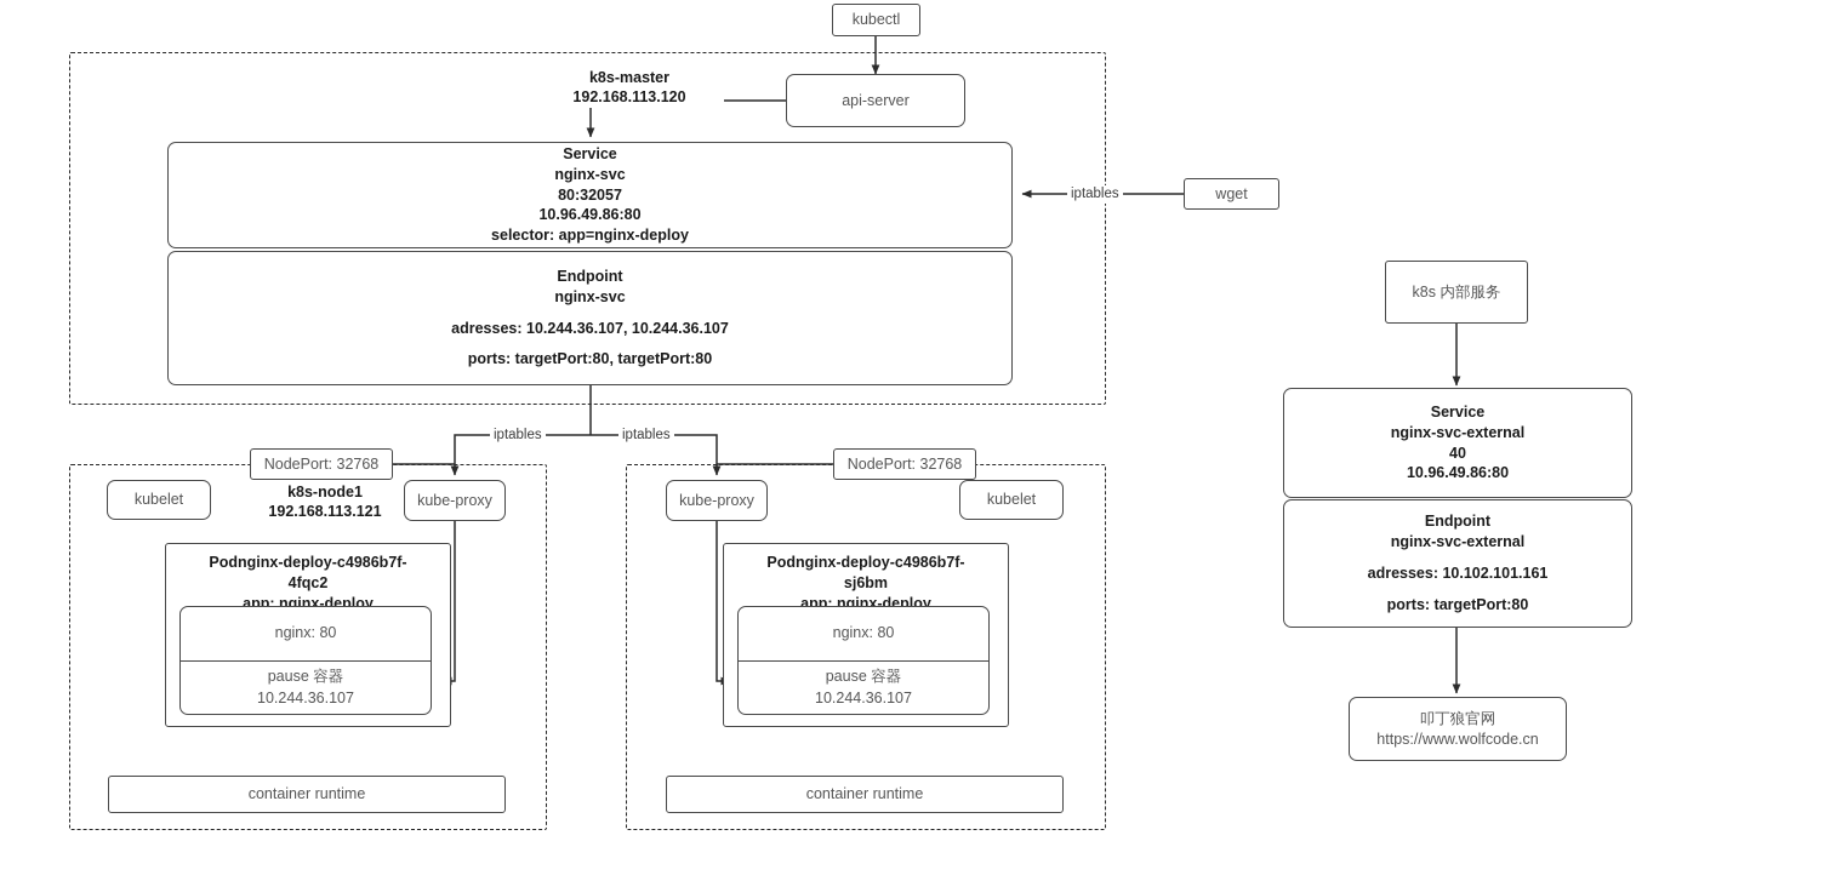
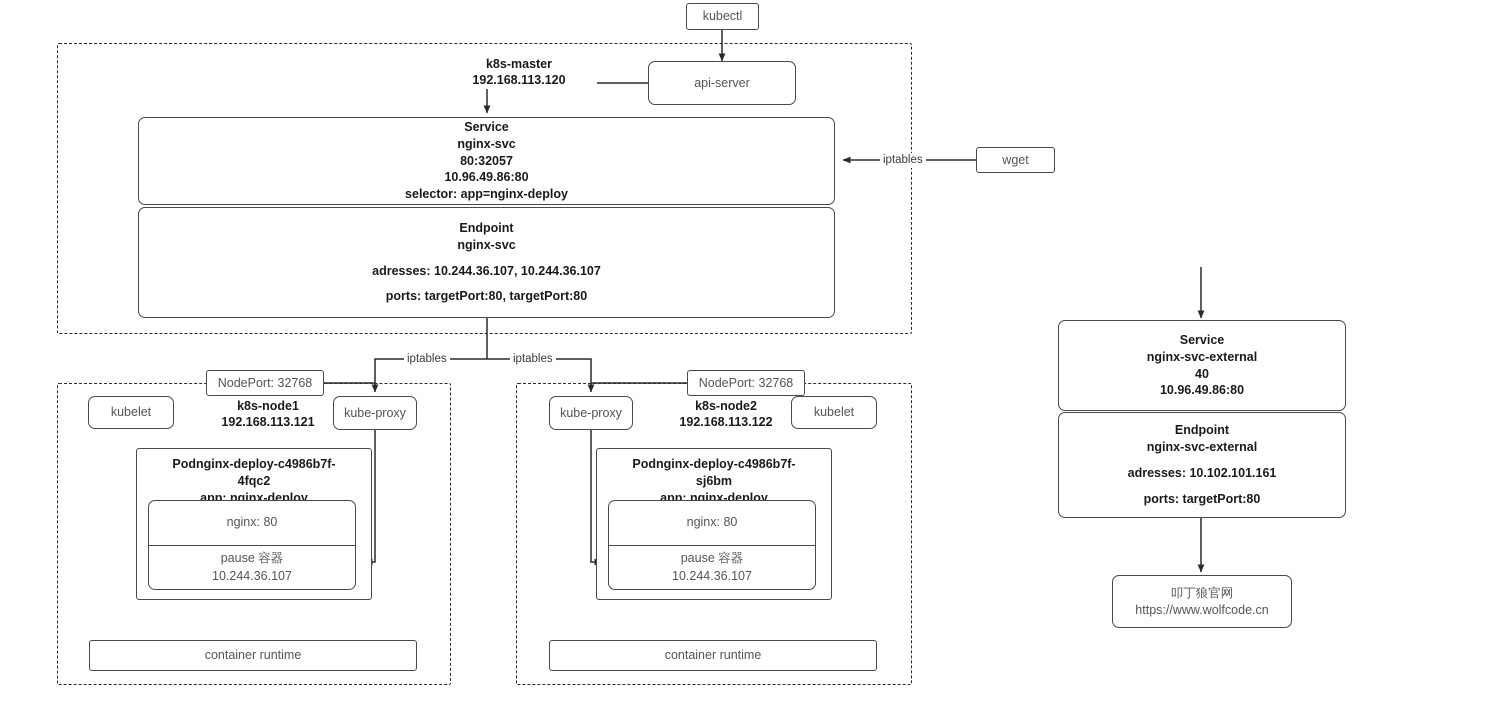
  kubectl
  k8s-master
  192.168.113.120
  api-server
  wget
  iptables
  Service
  nginx-svc
  80:32057
  10.96.49.86:80
  selector: app=nginx-deploy
  Endpoint
  nginx-svc
  adresses: 10.244.36.107, 10.244.36.107
  ports: targetPort:80, targetPort:80
  iptables
  iptables
  NodePort: 32768
  k8s-node1
  192.168.113.121
  kubelet
  kube-proxy
  Podnginx-deploy-c4986b7f-
  4fqc2
  app: nginx-deploy
  nginx: 80
  pause 容器
  10.244.36.107
  container runtime
  NodePort: 32768
+ k8s-node2
+ 192.168.113.122
  kube-proxy
  kubelet
  Podnginx-deploy-c4986b7f-
  sj6bm
  app: nginx-deploy
  nginx: 80
  pause 容器
  10.244.36.107
  container runtime
- k8s 内部服务
  Service
  nginx-svc-external
  40
  10.96.49.86:80
  Endpoint
  nginx-svc-external
  adresses: 10.102.101.161
  ports: targetPort:80
  叩丁狼官网
  https://www.wolfcode.cn
